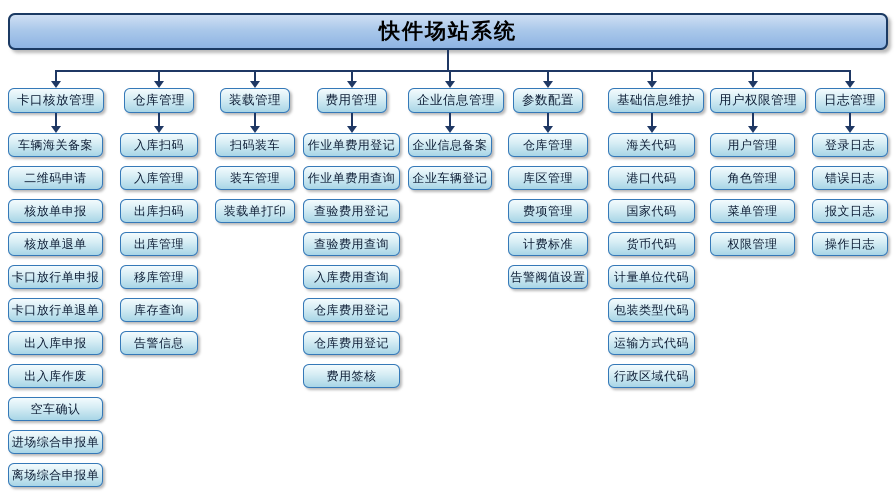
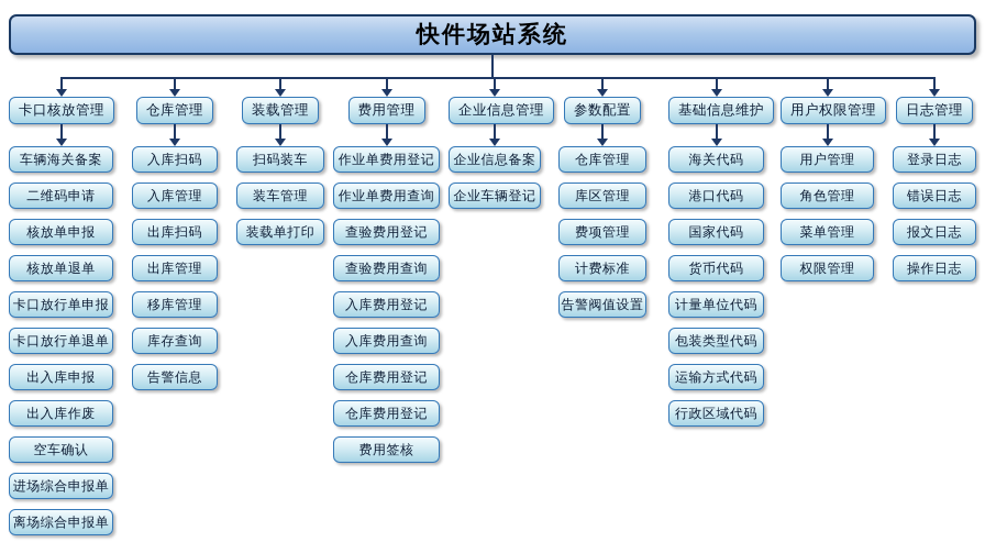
  快件场站系统
  卡口核放管理
  车辆海关备案
  二维码申请
  核放单申报
  核放单退单
  卡口放行单申报
  卡口放行单退单
  出入库申报
  出入库作废
  空车确认
  进场综合申报单
  离场综合申报单
  仓库管理
  入库扫码
  入库管理
  出库扫码
  出库管理
  移库管理
  库存查询
  告警信息
  装载管理
  扫码装车
  装车管理
  装载单打印
  费用管理
  作业单费用登记
  作业单费用查询
  查验费用登记
  查验费用查询
+ 入库费用登记
  入库费用查询
  仓库费用登记
  仓库费用登记
  费用签核
  企业信息管理
  企业信息备案
  企业车辆登记
  参数配置
  仓库管理
  库区管理
  费项管理
  计费标准
  告警阀值设置
  基础信息维护
  海关代码
  港口代码
  国家代码
  货币代码
  计量单位代码
  包装类型代码
  运输方式代码
  行政区域代码
  用户权限管理
  用户管理
  角色管理
  菜单管理
  权限管理
  日志管理
  登录日志
  错误日志
  报文日志
  操作日志
